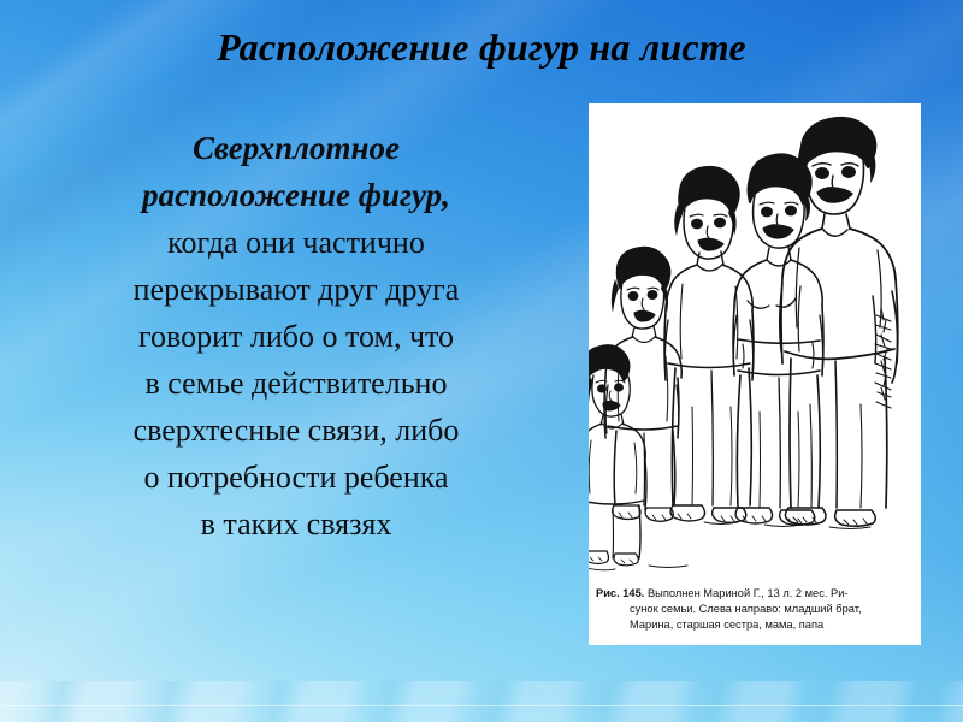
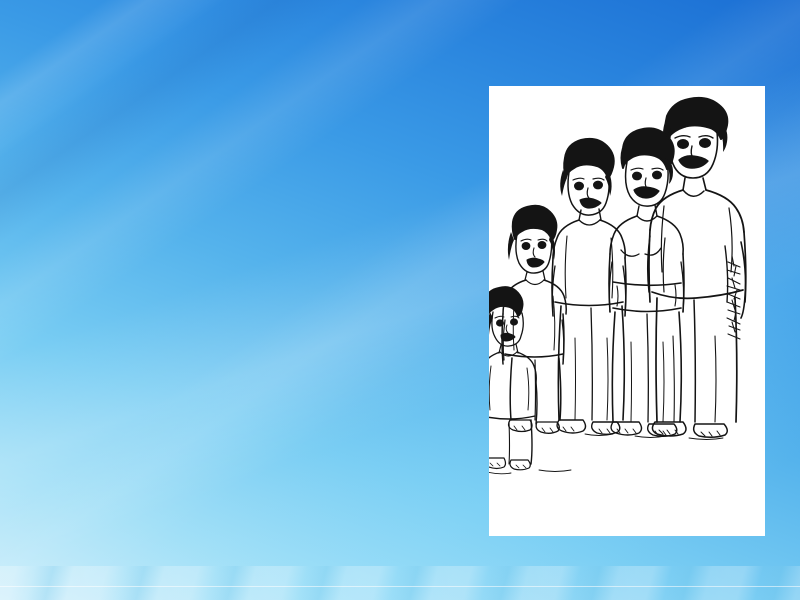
- Расположение фигур на листе
- Сверхплотное
- расположение фигур,
- когда они частично
- перекрывают друг друга
- говорит либо о том, что
- в семье действительно
- сверхтесные связи, либо
- о потребности ребенка
- в таких связях
- Рис. 145. Выполнен Мариной Г., 13 л. 2 мес. Ри-
- сунок семьи. Слева направо: младший брат,
- Марина, старшая сестра, мама, папа
